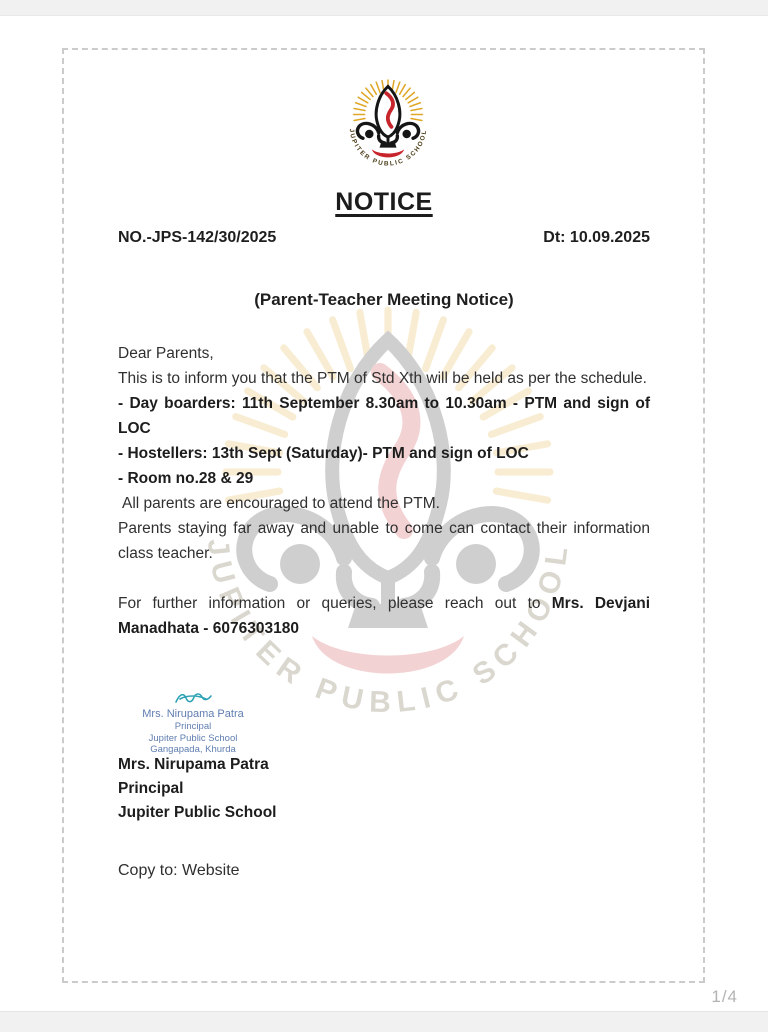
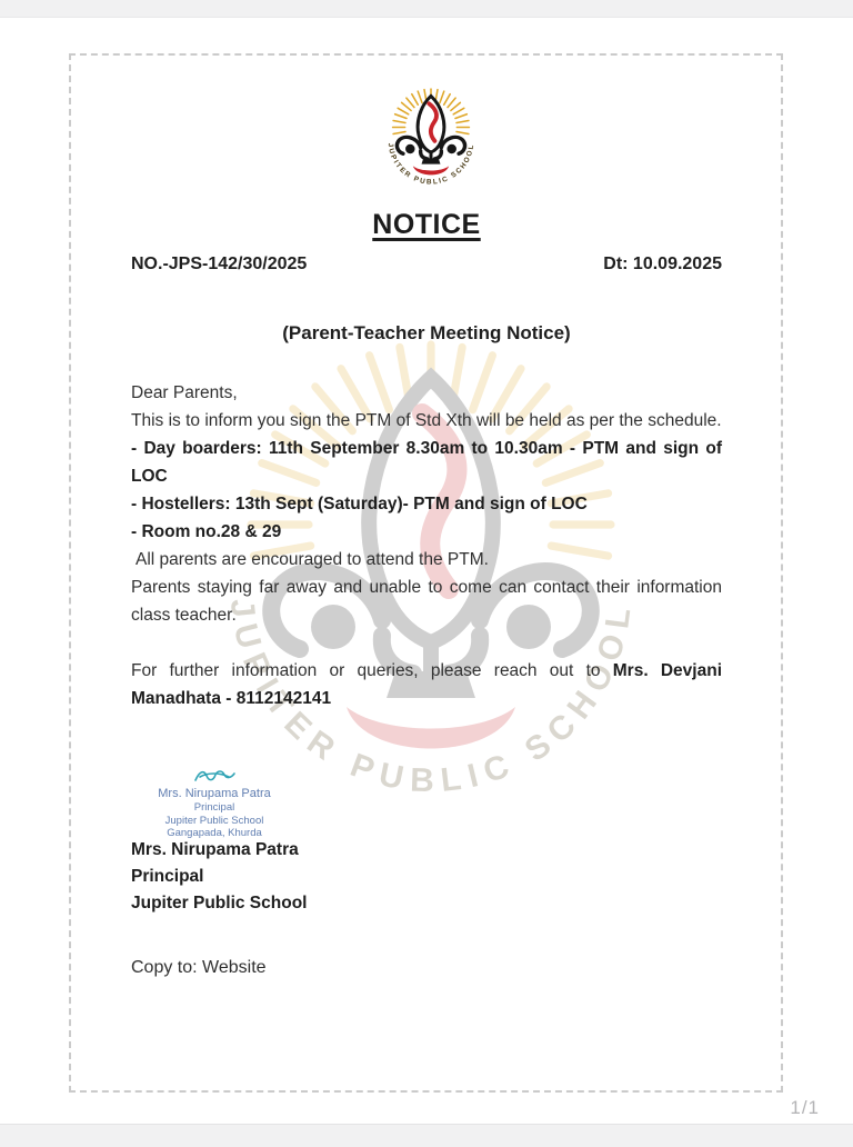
- 1/4
+ 1/1
  NOTICE
  NO.-JPS-142/30/2025
  Dt: 10.09.2025
  (Parent-Teacher Meeting Notice)
  Dear Parents,
- This is to inform you that the PTM of Std Xth will be held as per the schedule.
+ This is to inform you sign the PTM of Std Xth will be held as per the schedule.
  - Day boarders: 11th September 8.30am to 10.30am - PTM and sign of LOC
  - Hostellers: 13th Sept (Saturday)- PTM and sign of LOC
  - Room no.28 & 29
  All parents are encouraged to attend the PTM.
  Parents staying far away and unable to come can contact their information class teacher.
- For further information or queries, please reach out to Mrs. Devjani Manadhata - 6076303180
+ For further information or queries, please reach out to Mrs. Devjani Manadhata - 8112142141
  Mrs. Nirupama Patra
  Principal
  Jupiter Public School
  Gangapada, Khurda
  Mrs. Nirupama Patra
  Principal
  Jupiter Public School
  Copy to: Website
